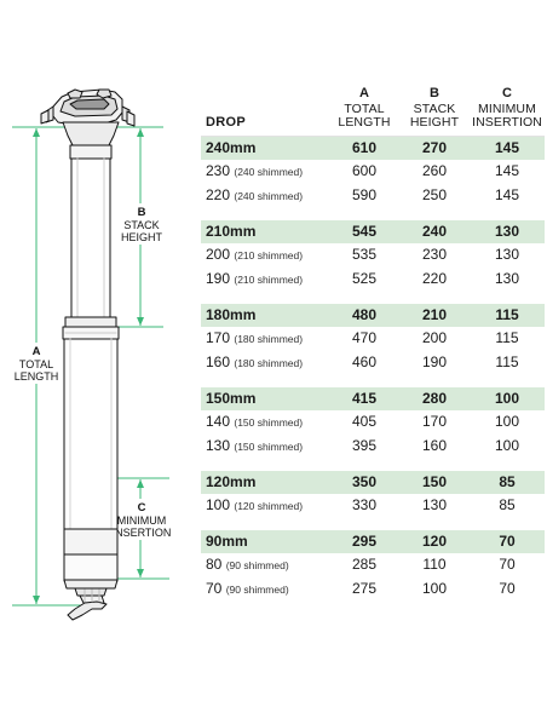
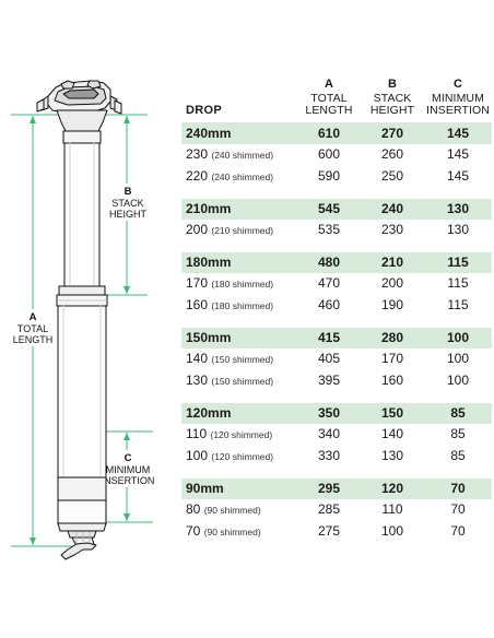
  A
  TOTAL
  LENGTH
  B
  STACK
  HEIGHT
  C
  MINIMUM
  NSERTION
  DROP	A TOTAL LENGTH	B STACK HEIGHT	C MINIMUM INSERTION
  240mm	610	270	145
  230 (240 shimmed)	600	260	145
  220 (240 shimmed)	590	250	145
  210mm	545	240	130
  200 (210 shimmed)	535	230	130
- 190 (210 shimmed)	525	220	130
  180mm	480	210	115
  170 (180 shimmed)	470	200	115
  160 (180 shimmed)	460	190	115
  150mm	415	280	100
  140 (150 shimmed)	405	170	100
  130 (150 shimmed)	395	160	100
  120mm	350	150	85
+ 110 (120 shimmed)	340	140	85
  100 (120 shimmed)	330	130	85
  90mm	295	120	70
  80 (90 shimmed)	285	110	70
  70 (90 shimmed)	275	100	70
